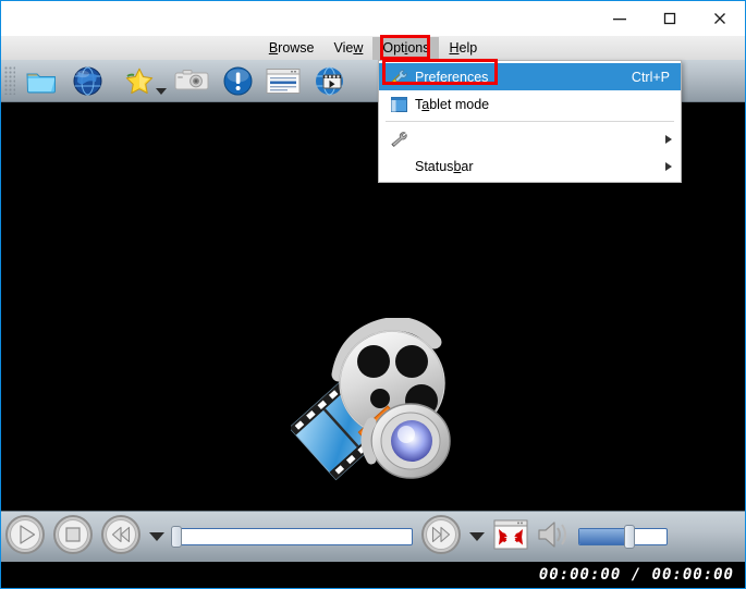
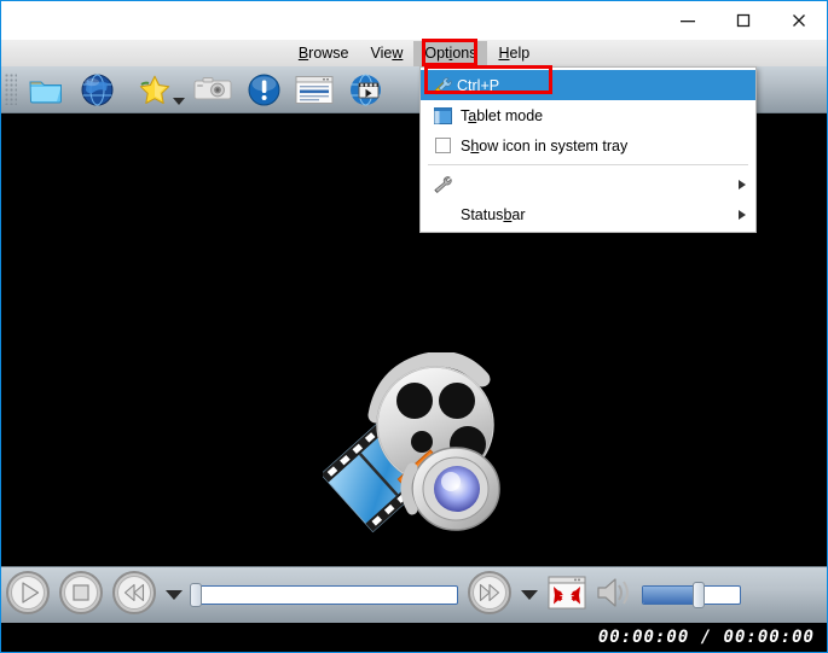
  Browse
  View
  Options
  Help
  00:00:00 / 00:00:00
- Preferences
  Ctrl+P
  Tablet mode
+ Show icon in system tray
  Statusbar
